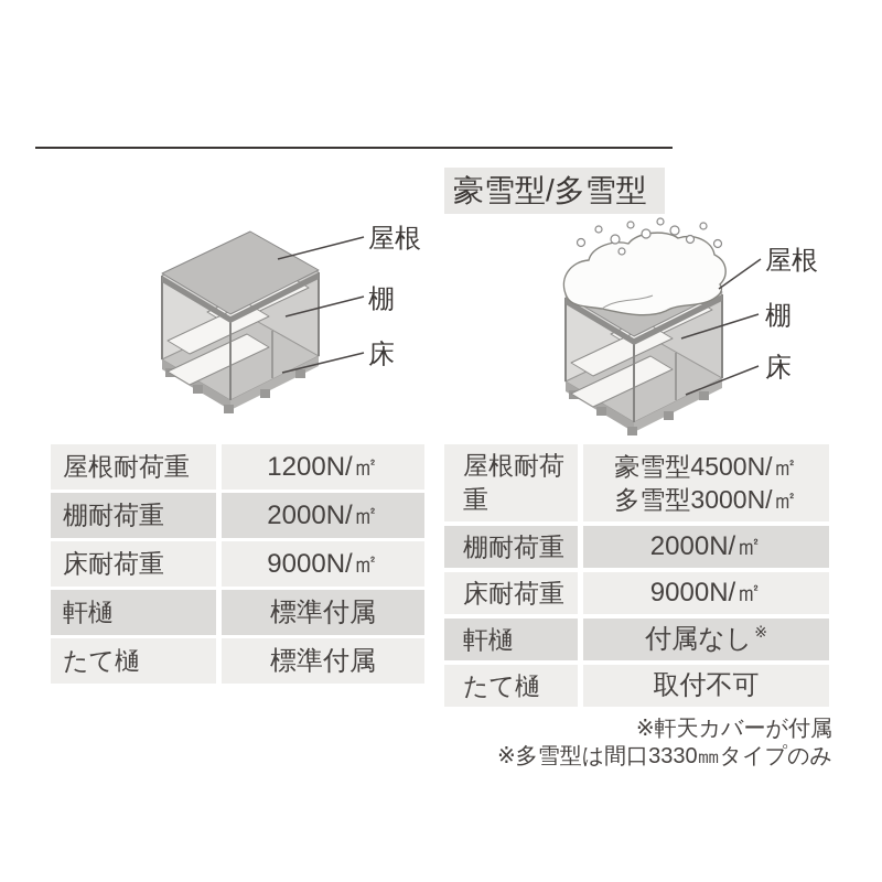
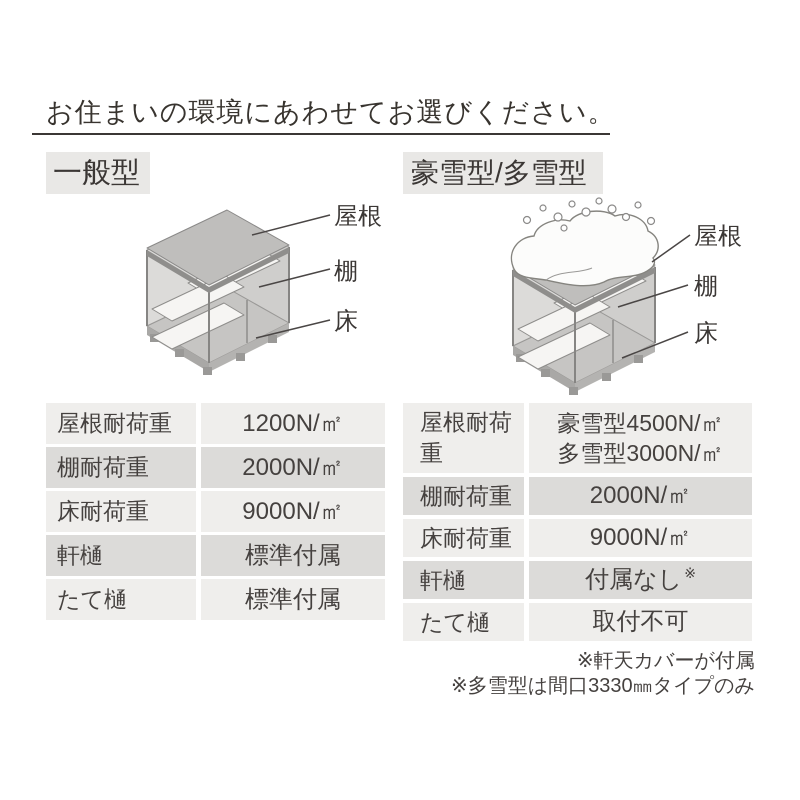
+ お住まいの環境にあわせてお選びください。
+ 一般型
  豪雪型/多雪型
  屋根
  棚
  床
  屋根
  棚
  床
  屋根耐荷重
  1200N/㎡
  棚耐荷重
  2000N/㎡
  床耐荷重
  9000N/㎡
  軒樋
  標準付属
  たて樋
  標準付属
  屋根耐荷重
  豪雪型4500N/㎡
  多雪型3000N/㎡
  棚耐荷重
  2000N/㎡
  床耐荷重
  9000N/㎡
  軒樋
  付属なし
  ※
  たて樋
  取付不可
  ※軒天カバーが付属
  ※多雪型は間口3330㎜タイプのみ
